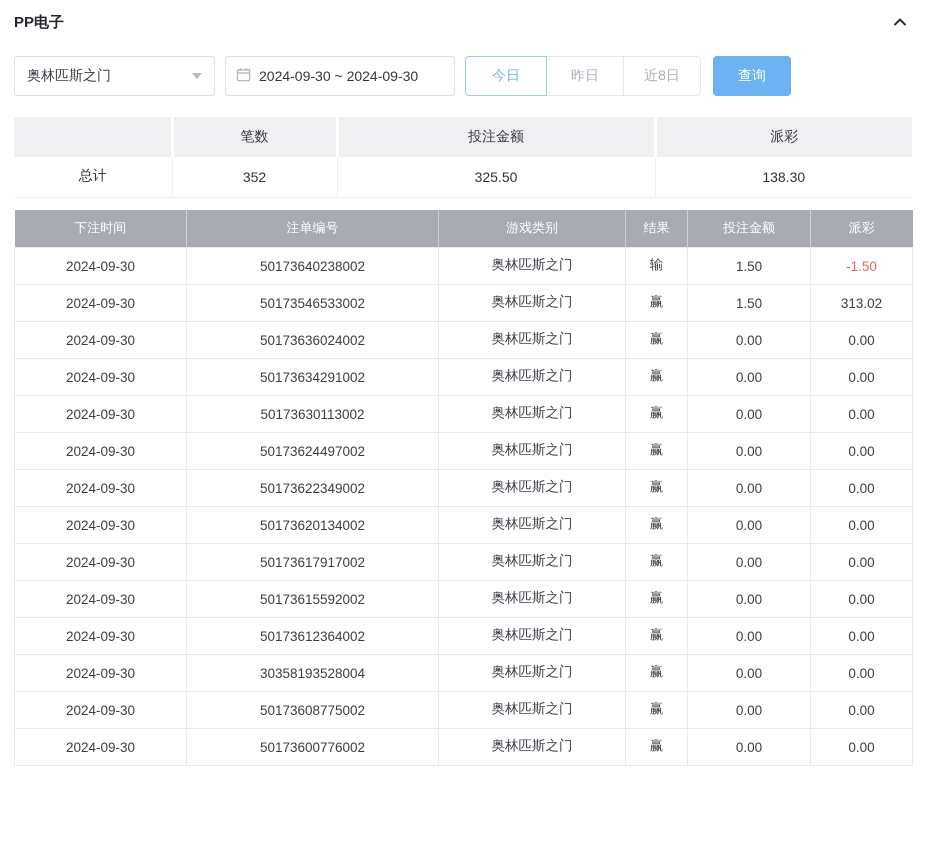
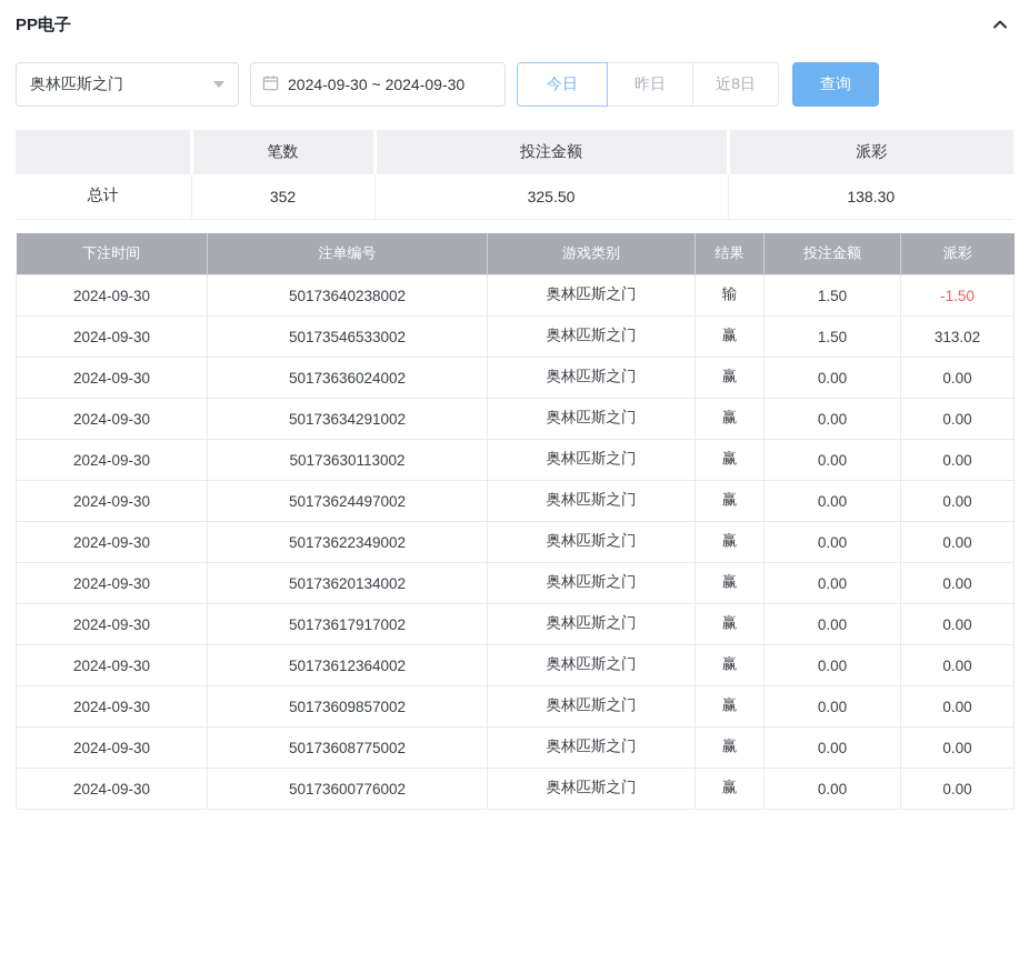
  PP电子
  奥林匹斯之门
  2024-09-30 ~ 2024-09-30
  今日
  昨日
  近8日
  查询
  	笔数	投注金额	派彩
  总计	352	325.50	138.30
  下注时间	注单编号	游戏类别	结果	投注金额	派彩
  2024-09-30	50173640238002	奥林匹斯之门	输	1.50	-1.50
  2024-09-30	50173546533002	奥林匹斯之门	赢	1.50	313.02
  2024-09-30	50173636024002	奥林匹斯之门	赢	0.00	0.00
  2024-09-30	50173634291002	奥林匹斯之门	赢	0.00	0.00
  2024-09-30	50173630113002	奥林匹斯之门	赢	0.00	0.00
  2024-09-30	50173624497002	奥林匹斯之门	赢	0.00	0.00
  2024-09-30	50173622349002	奥林匹斯之门	赢	0.00	0.00
  2024-09-30	50173620134002	奥林匹斯之门	赢	0.00	0.00
  2024-09-30	50173617917002	奥林匹斯之门	赢	0.00	0.00
- 2024-09-30	50173615592002	奥林匹斯之门	赢	0.00	0.00
  2024-09-30	50173612364002	奥林匹斯之门	赢	0.00	0.00
- 2024-09-30	30358193528004	奥林匹斯之门	赢	0.00	0.00
+ 2024-09-30	50173609857002	奥林匹斯之门	赢	0.00	0.00
  2024-09-30	50173608775002	奥林匹斯之门	赢	0.00	0.00
  2024-09-30	50173600776002	奥林匹斯之门	赢	0.00	0.00
